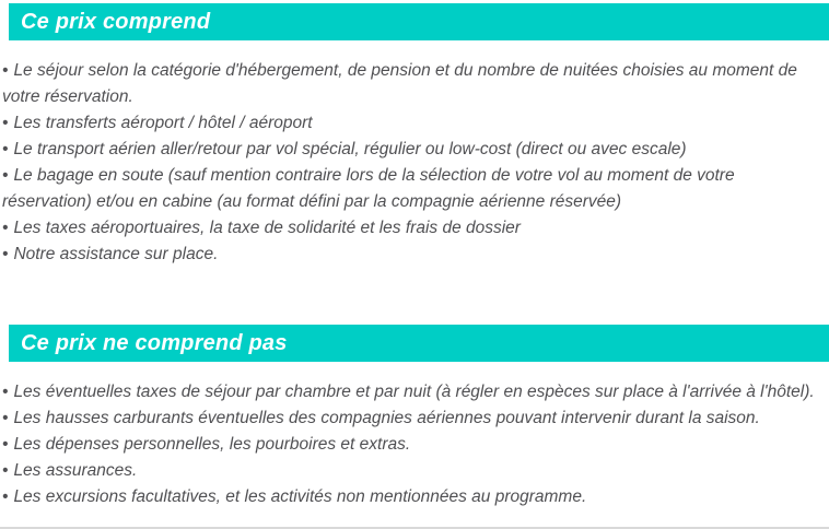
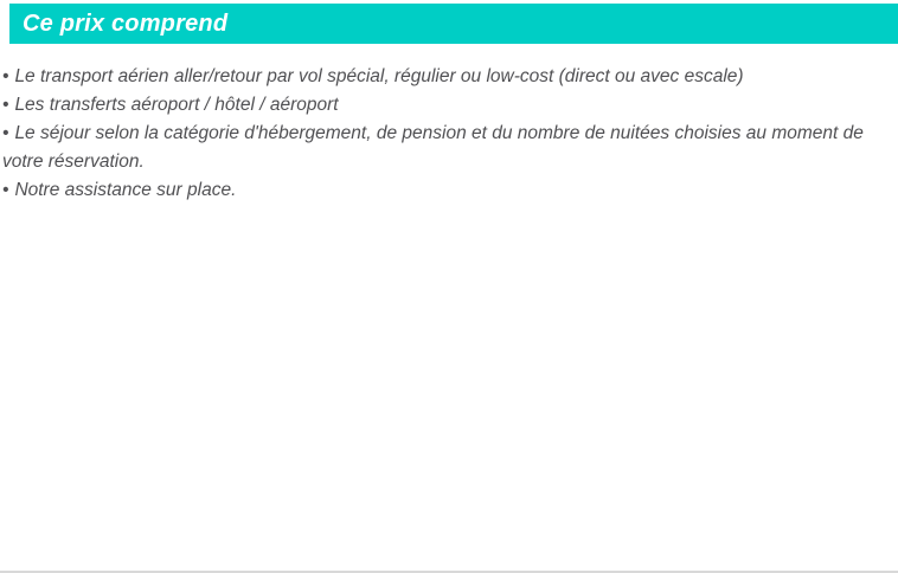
  Ce prix comprend
- • Le séjour selon la catégorie d'hébergement, de pension et du nombre de nuitées choisies au moment de votre réservation.
+ • Le transport aérien aller/retour par vol spécial, régulier ou low-cost (direct ou avec escale)
  • Les transferts aéroport / hôtel / aéroport
- • Le transport aérien aller/retour par vol spécial, régulier ou low-cost (direct ou avec escale)
+ • Le séjour selon la catégorie d'hébergement, de pension et du nombre de nuitées choisies au moment de votre réservation.
- • Le bagage en soute (sauf mention contraire lors de la sélection de votre vol au moment de votre réservation) et/ou en cabine (au format défini par la compagnie aérienne réservée)
- • Les taxes aéroportuaires, la taxe de solidarité et les frais de dossier
  • Notre assistance sur place.
- Ce prix ne comprend pas
- • Les éventuelles taxes de séjour par chambre et par nuit (à régler en espèces sur place à l'arrivée à l'hôtel).
- • Les hausses carburants éventuelles des compagnies aériennes pouvant intervenir durant la saison.
- • Les dépenses personnelles, les pourboires et extras.
- • Les assurances.
- • Les excursions facultatives, et les activités non mentionnées au programme.
